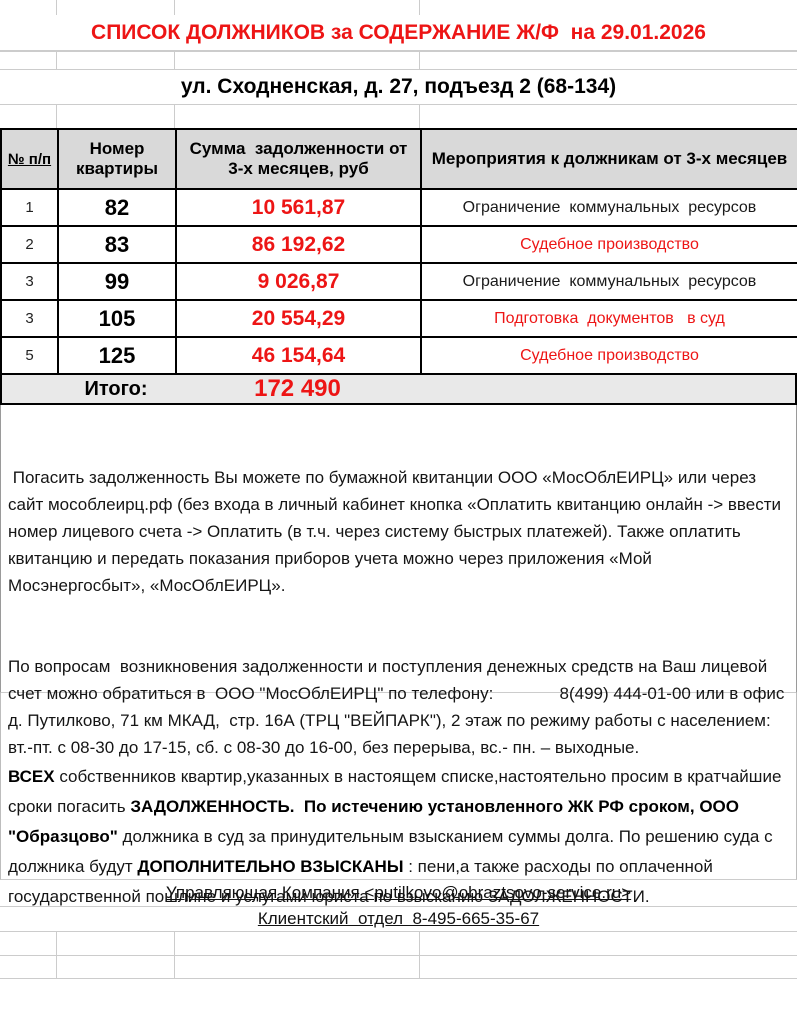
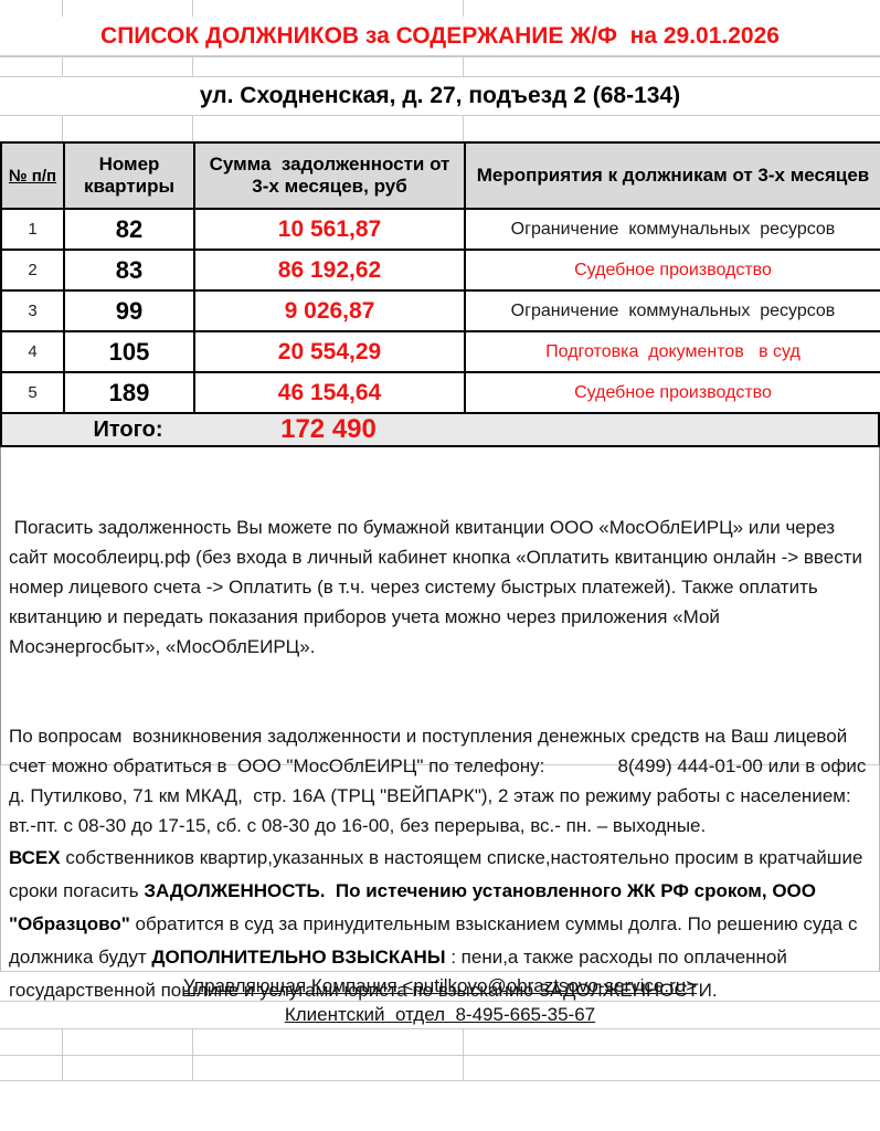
  СПИСОК ДОЛЖНИКОВ за СОДЕРЖАНИЕ Ж/Ф на 29.01.2026
  ул. Сходненская, д. 27, подъезд 2 (68-134)
  № п/п	Номер квартиры	Сумма задолженности от 3-х месяцев, руб	Мероприятия к должникам от 3-х месяцев
  1	82	10 561,87	Ограничение коммунальных ресурсов
  2	83	86 192,62	Судебное производство
  3	99	9 026,87	Ограничение коммунальных ресурсов
- 3	105	20 554,29	Подготовка документов в суд
+ 4	105	20 554,29	Подготовка документов в суд
- 5	125	46 154,64	Судебное производство
+ 5	189	46 154,64	Судебное производство
  Итого:
  172 490
  Погасить задолженность Вы можете по бумажной квитанции ООО «МосОблЕИРЦ» или через сайт мособлеирц.рф (без входа в личный кабинет кнопка «Оплатить квитанцию онлайн -> ввести номер лицевого счета -> Оплатить (в т.ч. через систему быстрых платежей). Также оплатить квитанцию и передать показания приборов учета можно через приложения «Мой Мосэнергосбыт», «МосОблЕИРЦ».
  По вопросам возникновения задолженности и поступления денежных средств на Ваш лицевой счет можно обратиться в ООО "МосОблЕИРЦ" по телефону: 8(499) 444-01-00 или в офис д. Путилково, 71 км МКАД, стр. 16А (ТРЦ "ВЕЙПАРК"), 2 этаж по режиму работы с населением: вт.-пт. с 08-30 до 17-15, сб. с 08-30 до 16-00, без перерыва, вс.- пн. – выходные.
- ВСЕХ собственников квартир,указанных в настоящем списке,настоятельно просим в кратчайшие сроки погасить ЗАДОЛЖЕННОСТЬ. По истечению установленного ЖК РФ сроком, ООО "Образцово" должника в суд за принудительным взысканием суммы долга. По решению суда с должника будут ДОПОЛНИТЕЛЬНО ВЗЫСКАНЫ : пени,а также расходы по оплаченной государственной пошлине и услугами юриста по взысканию ЗАДОЛЖЕННОСТИ.
+ ВСЕХ собственников квартир,указанных в настоящем списке,настоятельно просим в кратчайшие сроки погасить ЗАДОЛЖЕННОСТЬ. По истечению установленного ЖК РФ сроком, ООО "Образцово" обратится в суд за принудительным взысканием суммы долга. По решению суда с должника будут ДОПОЛНИТЕЛЬНО ВЗЫСКАНЫ : пени,а также расходы по оплаченной государственной пошлине и услугами юриста по взысканию ЗАДОЛЖЕННОСТИ.
  Управляющая Компания <putilkovo@obraztsovo-service.ru>
  Клиентский отдел 8-495-665-35-67
